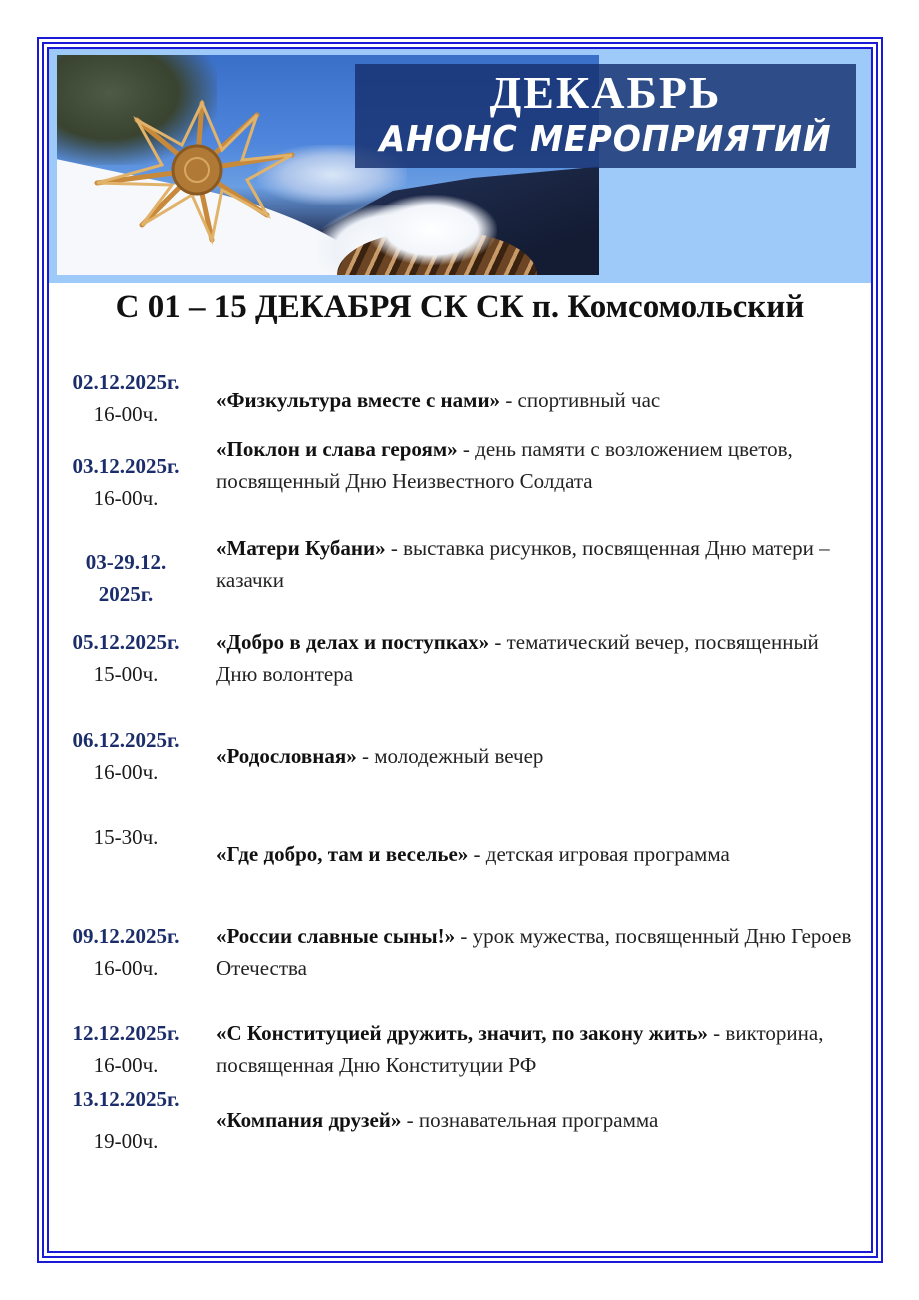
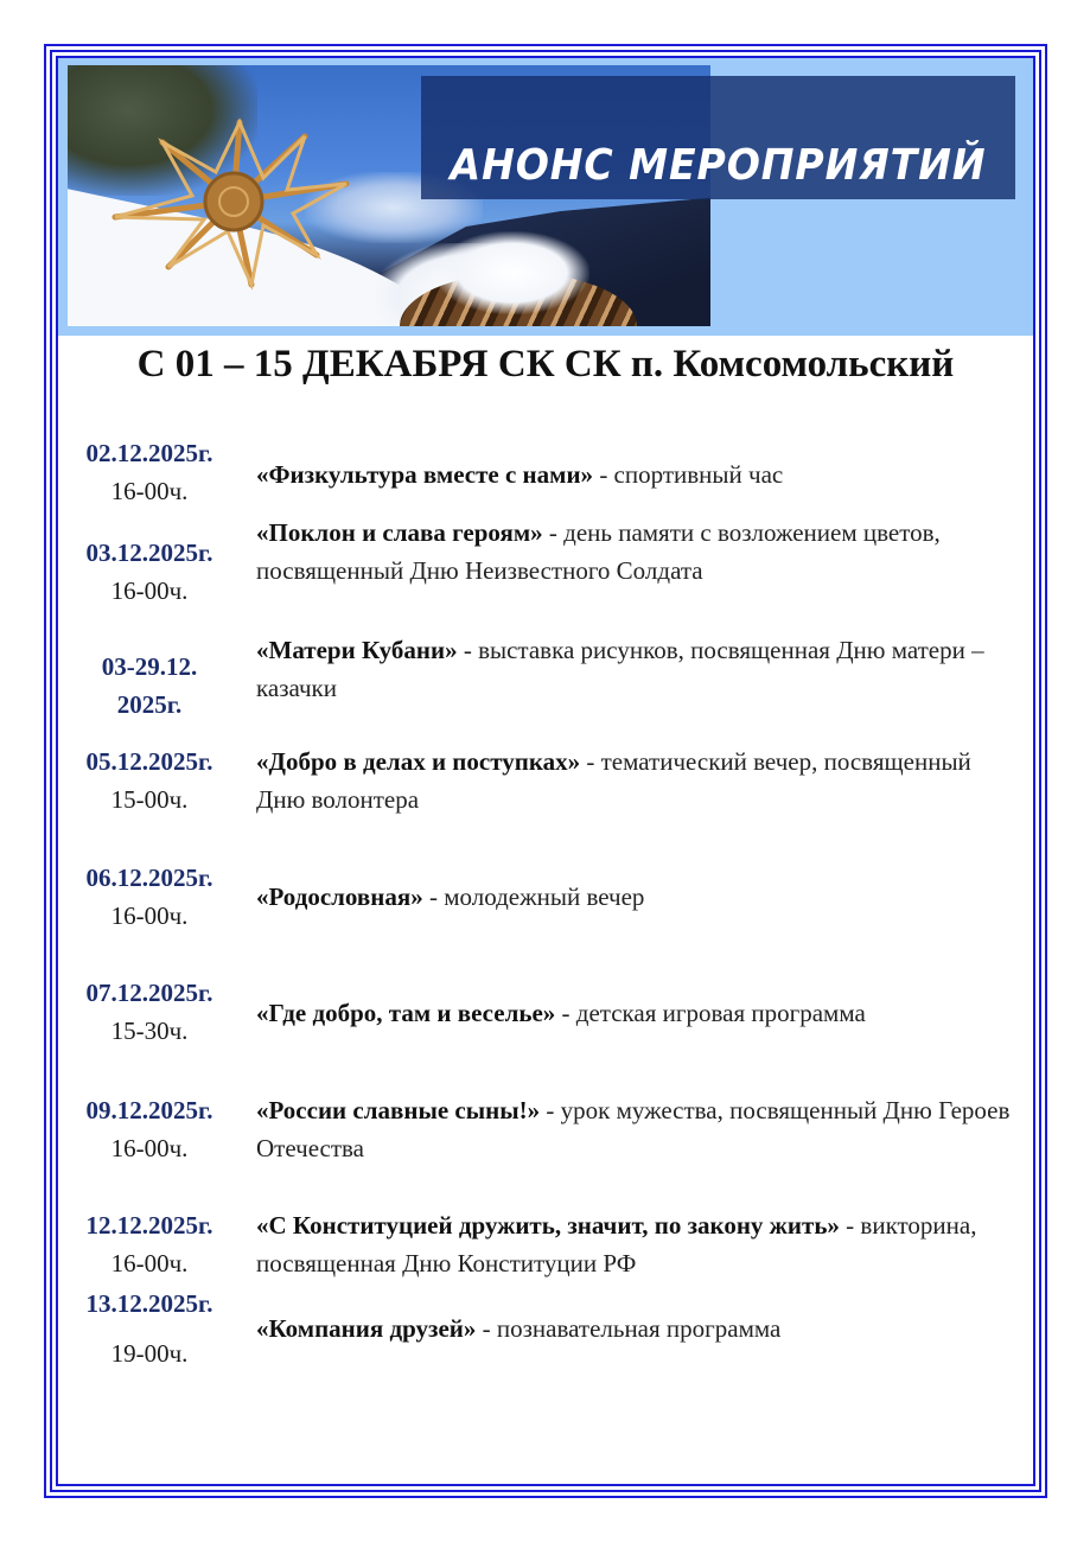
- ДЕКАБРЬ
  АНОНС МЕРОПРИЯТИЙ
  С 01 – 15 ДЕКАБРЯ СК СК п. Комсомольский
  02.12.2025г.
  16-00ч.
  «Физкультура вместе с нами» - спортивный час
  03.12.2025г.
  16-00ч.
  «Поклон и слава героям» - день памяти с возложением цветов, посвященный Дню Неизвестного Солдата
  03-29.12.
  2025г.
  «Матери Кубани» - выставка рисунков, посвященная Дню матери – казачки
  05.12.2025г.
  15-00ч.
  «Добро в делах и поступках» - тематический вечер, посвященный Дню волонтера
  06.12.2025г.
  16-00ч.
  «Родословная» - молодежный вечер
+ 07.12.2025г.
  15-30ч.
  «Где добро, там и веселье» - детская игровая программа
  09.12.2025г.
  16-00ч.
  «России славные сыны!» - урок мужества, посвященный Дню Героев Отечества
  12.12.2025г.
  16-00ч.
  «С Конституцией дружить, значит, по закону жить» - викторина, посвященная Дню Конституции РФ
  13.12.2025г.
  19-00ч.
  «Компания друзей» - познавательная программа
